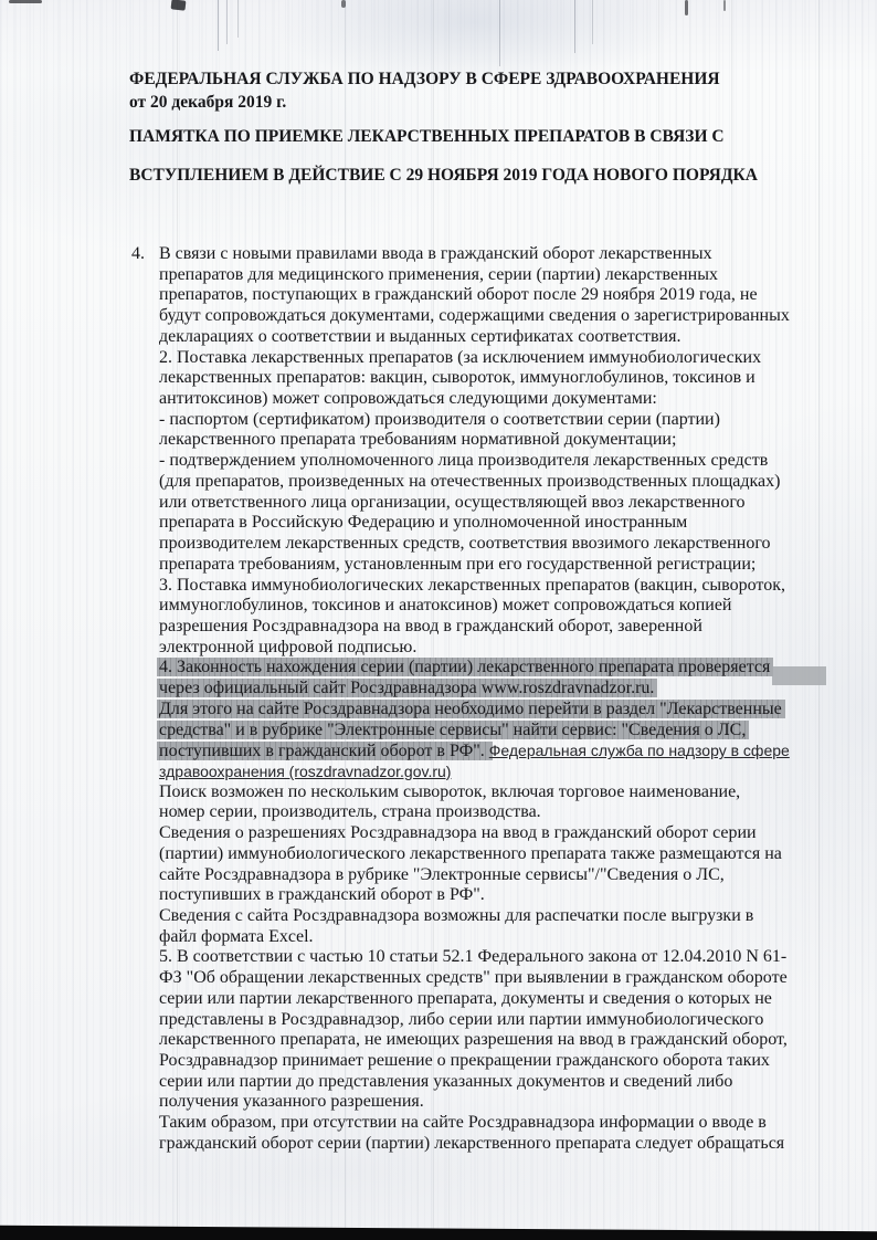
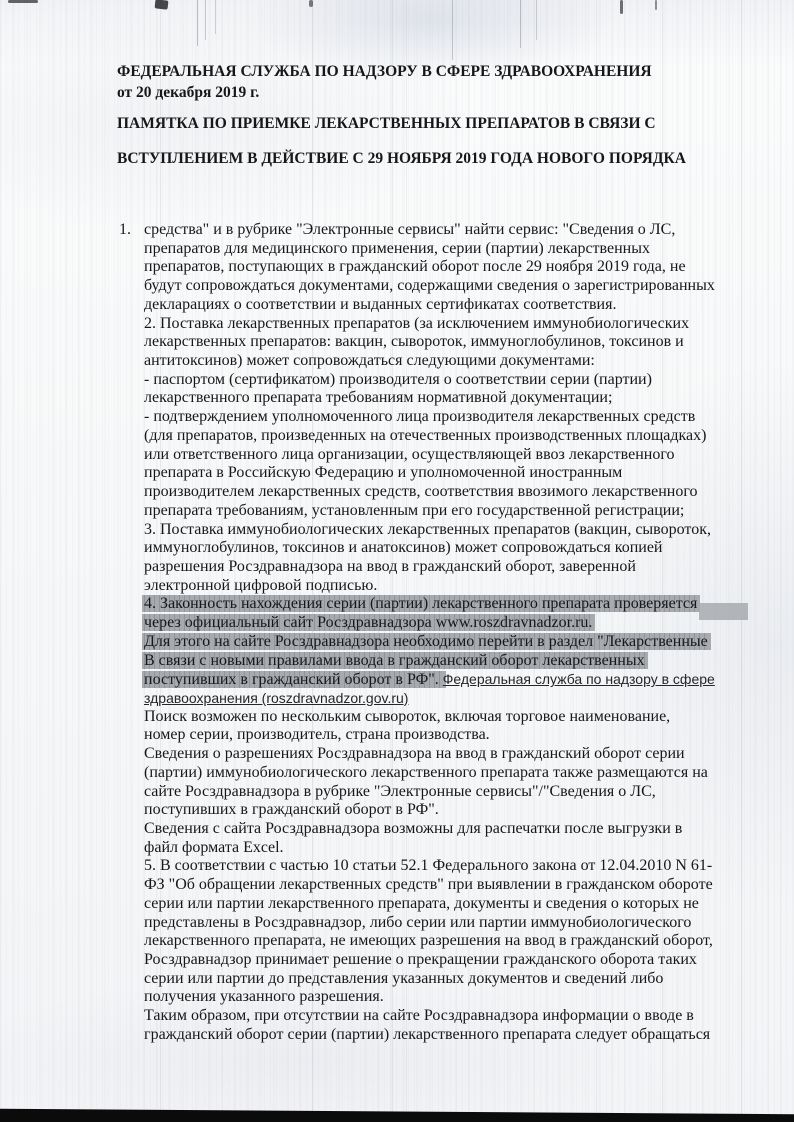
  ФЕДЕРАЛЬНАЯ СЛУЖБА ПО НАДЗОРУ В СФЕРЕ ЗДРАВООХРАНЕНИЯ
  от 20 декабря 2019 г.
  ПАМЯТКА ПО ПРИЕМКЕ ЛЕКАРСТВЕННЫХ ПРЕПАРАТОВ В СВЯЗИ С
  ВСТУПЛЕНИЕМ В ДЕЙСТВИЕ С 29 НОЯБРЯ 2019 ГОДА НОВОГО ПОРЯДКА
- 4.
+ 1.
- В связи с новыми правилами ввода в гражданский оборот лекарственных
+ средства" и в рубрике "Электронные сервисы" найти сервис: "Сведения о ЛС,
  препаратов для медицинского применения, серии (партии) лекарственных
  препаратов, поступающих в гражданский оборот после 29 ноября 2019 года, не
  будут сопровождаться документами, содержащими сведения о зарегистрированных
  декларациях о соответствии и выданных сертификатах соответствия.
  2. Поставка лекарственных препаратов (за исключением иммунобиологических
  лекарственных препаратов: вакцин, сывороток, иммуноглобулинов, токсинов и
  антитоксинов) может сопровождаться следующими документами:
  - паспортом (сертификатом) производителя о соответствии серии (партии)
  лекарственного препарата требованиям нормативной документации;
  - подтверждением уполномоченного лица производителя лекарственных средств
  (для препаратов, произведенных на отечественных производственных площадках)
  или ответственного лица организации, осуществляющей ввоз лекарственного
  препарата в Российскую Федерацию и уполномоченной иностранным
  производителем лекарственных средств, соответствия ввозимого лекарственного
  препарата требованиям, установленным при его государственной регистрации;
  3. Поставка иммунобиологических лекарственных препаратов (вакцин, сывороток,
  иммуноглобулинов, токсинов и анатоксинов) может сопровождаться копией
  разрешения Росздравнадзора на ввод в гражданский оборот, заверенной
  электронной цифровой подписью.
  4. Законность нахождения серии (партии) лекарственного препарата проверяется
  через официальный сайт Росздравнадзора www.roszdravnadzor.ru.
  Для этого на сайте Росздравнадзора необходимо перейти в раздел "Лекарственные
- средства" и в рубрике "Электронные сервисы" найти сервис: "Сведения о ЛС,
+ В связи с новыми правилами ввода в гражданский оборот лекарственных
  поступивших в гражданский оборот в РФ". Федеральная служба по надзору в сфере
  здравоохранения (roszdravnadzor.gov.ru)
  Поиск возможен по нескольким сывороток, включая торговое наименование,
  номер серии, производитель, страна производства.
  Сведения о разрешениях Росздравнадзора на ввод в гражданский оборот серии
  (партии) иммунобиологического лекарственного препарата также размещаются на
  сайте Росздравнадзора в рубрике "Электронные сервисы"/"Сведения о ЛС,
  поступивших в гражданский оборот в РФ".
  Сведения с сайта Росздравнадзора возможны для распечатки после выгрузки в
  файл формата Excel.
  5. В соответствии с частью 10 статьи 52.1 Федерального закона от 12.04.2010 N 61-
  ФЗ "Об обращении лекарственных средств" при выявлении в гражданском обороте
  серии или партии лекарственного препарата, документы и сведения о которых не
  представлены в Росздравнадзор, либо серии или партии иммунобиологического
  лекарственного препарата, не имеющих разрешения на ввод в гражданский оборот,
  Росздравнадзор принимает решение о прекращении гражданского оборота таких
  серии или партии до представления указанных документов и сведений либо
  получения указанного разрешения.
  Таким образом, при отсутствии на сайте Росздравнадзора информации о вводе в
  гражданский оборот серии (партии) лекарственного препарата следует обращаться
